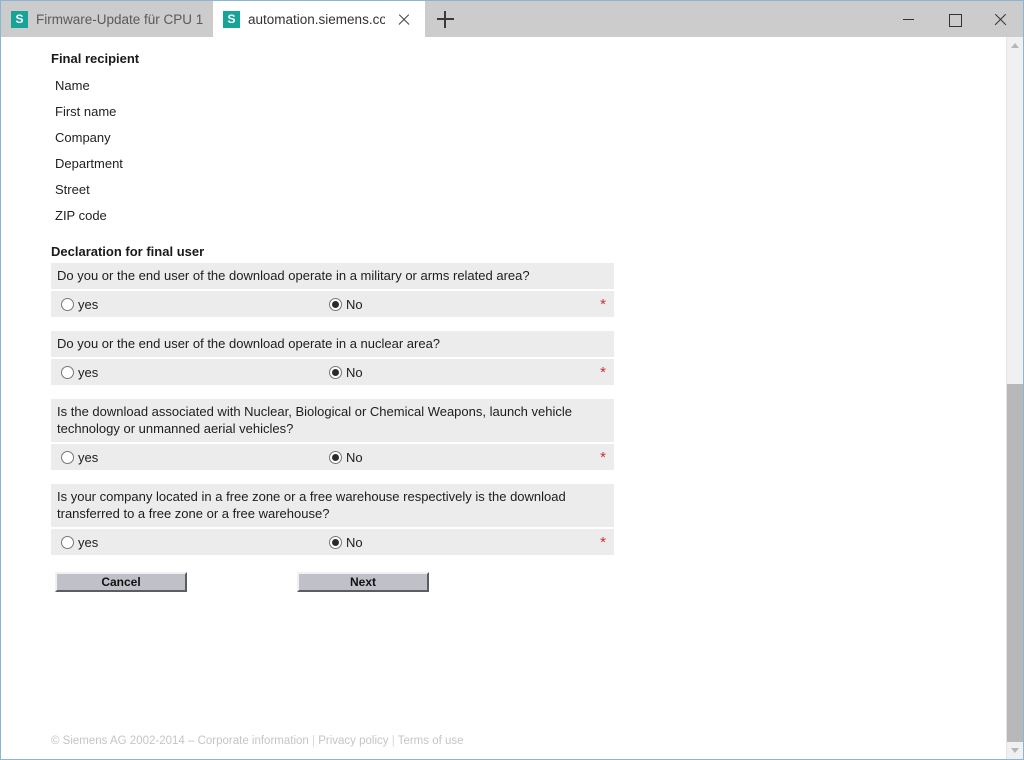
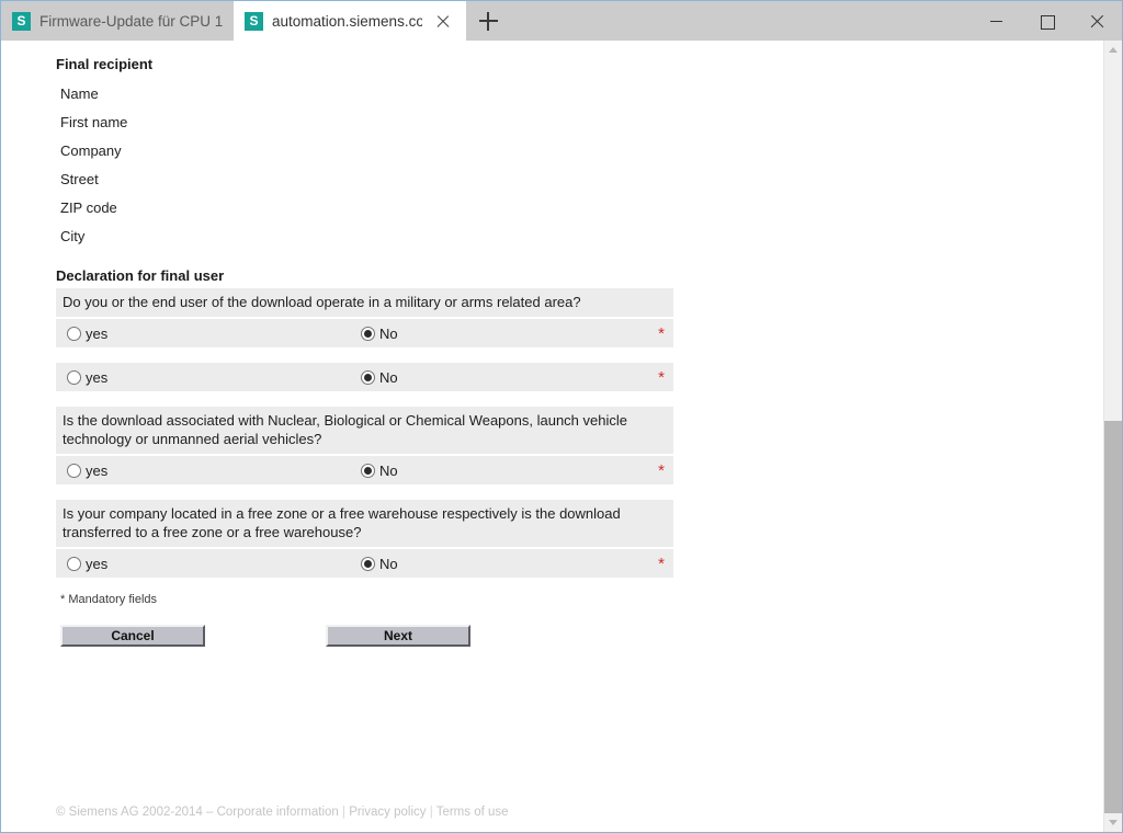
  S
  Firmware-Update für CPU 1
  S
  automation.siemens.co
  Final recipient
  Name
  First name
  Company
- Department
  Street
  ZIP code
+ City
  Declaration for final user
  Do you or the end user of the download operate in a military or arms related area?
  yes
  No
  *
- Do you or the end user of the download operate in a nuclear area?
  yes
  No
  *
  Is the download associated with Nuclear, Biological or Chemical Weapons, launch vehicle technology or unmanned aerial vehicles?
  yes
  No
  *
  Is your company located in a free zone or a free warehouse respectively is the download transferred to a free zone or a free warehouse?
  yes
  No
  *
+ * Mandatory fields
  Cancel
  Next
  © Siemens AG 2002-2014 – Corporate information | Privacy policy | Terms of use
